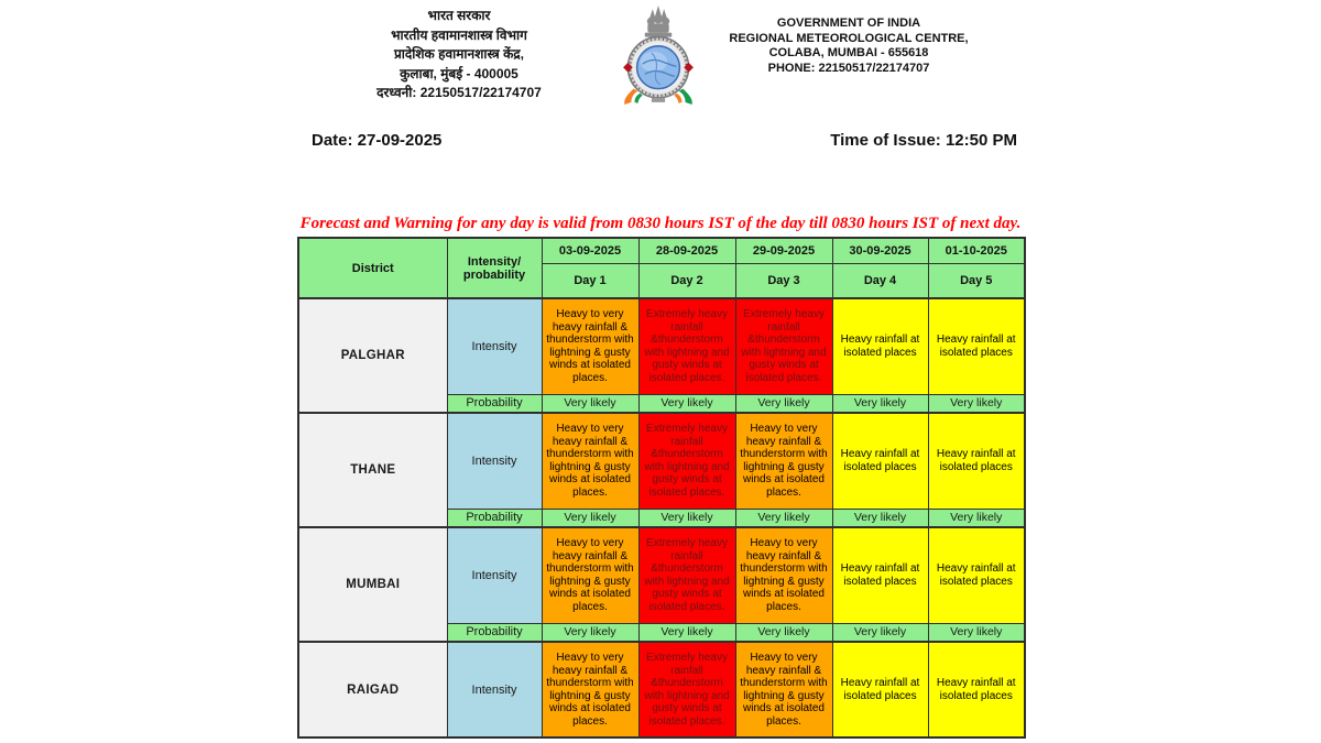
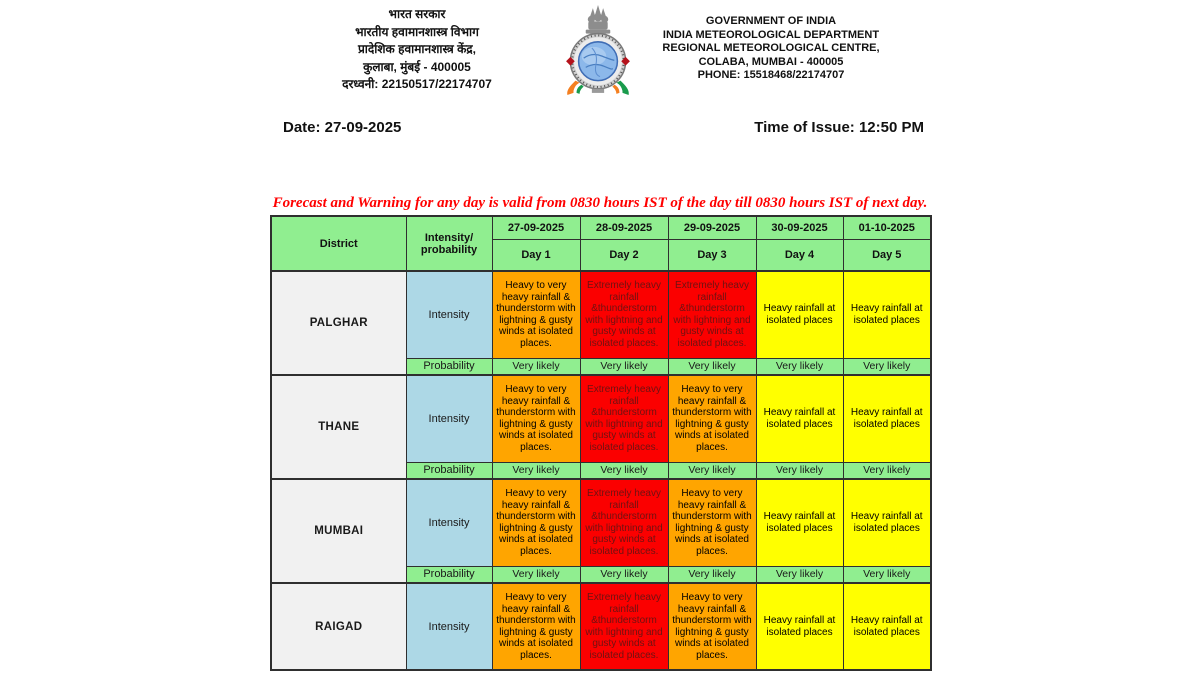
  भारत सरकार
  भारतीय हवामानशास्त्र विभाग
  प्रादेशिक हवामानशास्त्र केंद्र,
  कुलाबा, मुंबई - 400005
  दरध्वनी: 22150517/22174707
  GOVERNMENT OF INDIA
+ INDIA METEOROLOGICAL DEPARTMENT
  REGIONAL METEOROLOGICAL CENTRE,
- COLABA, MUMBAI - 655618
+ COLABA, MUMBAI - 400005
- PHONE: 22150517/22174707
+ PHONE: 15518468/22174707
  Date: 27-09-2025
  Time of Issue: 12:50 PM
  Forecast and Warning for any day is valid from 0830 hours IST of the day till 0830 hours IST of next day.
- District	Intensity/ probability	03-09-2025	28-09-2025	29-09-2025	30-09-2025	01-10-2025
+ District	Intensity/ probability	27-09-2025	28-09-2025	29-09-2025	30-09-2025	01-10-2025
  Day 1	Day 2	Day 3	Day 4	Day 5
  PALGHAR	Intensity	Heavy to very heavy rainfall & thunderstorm with lightning & gusty winds at isolated places.	Extremely heavy rainfall &thunderstorm with lightning and gusty winds at isolated places.	Extremely heavy rainfall &thunderstorm with lightning and gusty winds at isolated places.	Heavy rainfall at isolated places	Heavy rainfall at isolated places
  Probability	Very likely	Very likely	Very likely	Very likely	Very likely
  THANE	Intensity	Heavy to very heavy rainfall & thunderstorm with lightning & gusty winds at isolated places.	Extremely heavy rainfall &thunderstorm with lightning and gusty winds at isolated places.	Heavy to very heavy rainfall & thunderstorm with lightning & gusty winds at isolated places.	Heavy rainfall at isolated places	Heavy rainfall at isolated places
  Probability	Very likely	Very likely	Very likely	Very likely	Very likely
  MUMBAI	Intensity	Heavy to very heavy rainfall & thunderstorm with lightning & gusty winds at isolated places.	Extremely heavy rainfall &thunderstorm with lightning and gusty winds at isolated places.	Heavy to very heavy rainfall & thunderstorm with lightning & gusty winds at isolated places.	Heavy rainfall at isolated places	Heavy rainfall at isolated places
  Probability	Very likely	Very likely	Very likely	Very likely	Very likely
  RAIGAD	Intensity	Heavy to very heavy rainfall & thunderstorm with lightning & gusty winds at isolated places.	Extremely heavy rainfall &thunderstorm with lightning and gusty winds at isolated places.	Heavy to very heavy rainfall & thunderstorm with lightning & gusty winds at isolated places.	Heavy rainfall at isolated places	Heavy rainfall at isolated places
